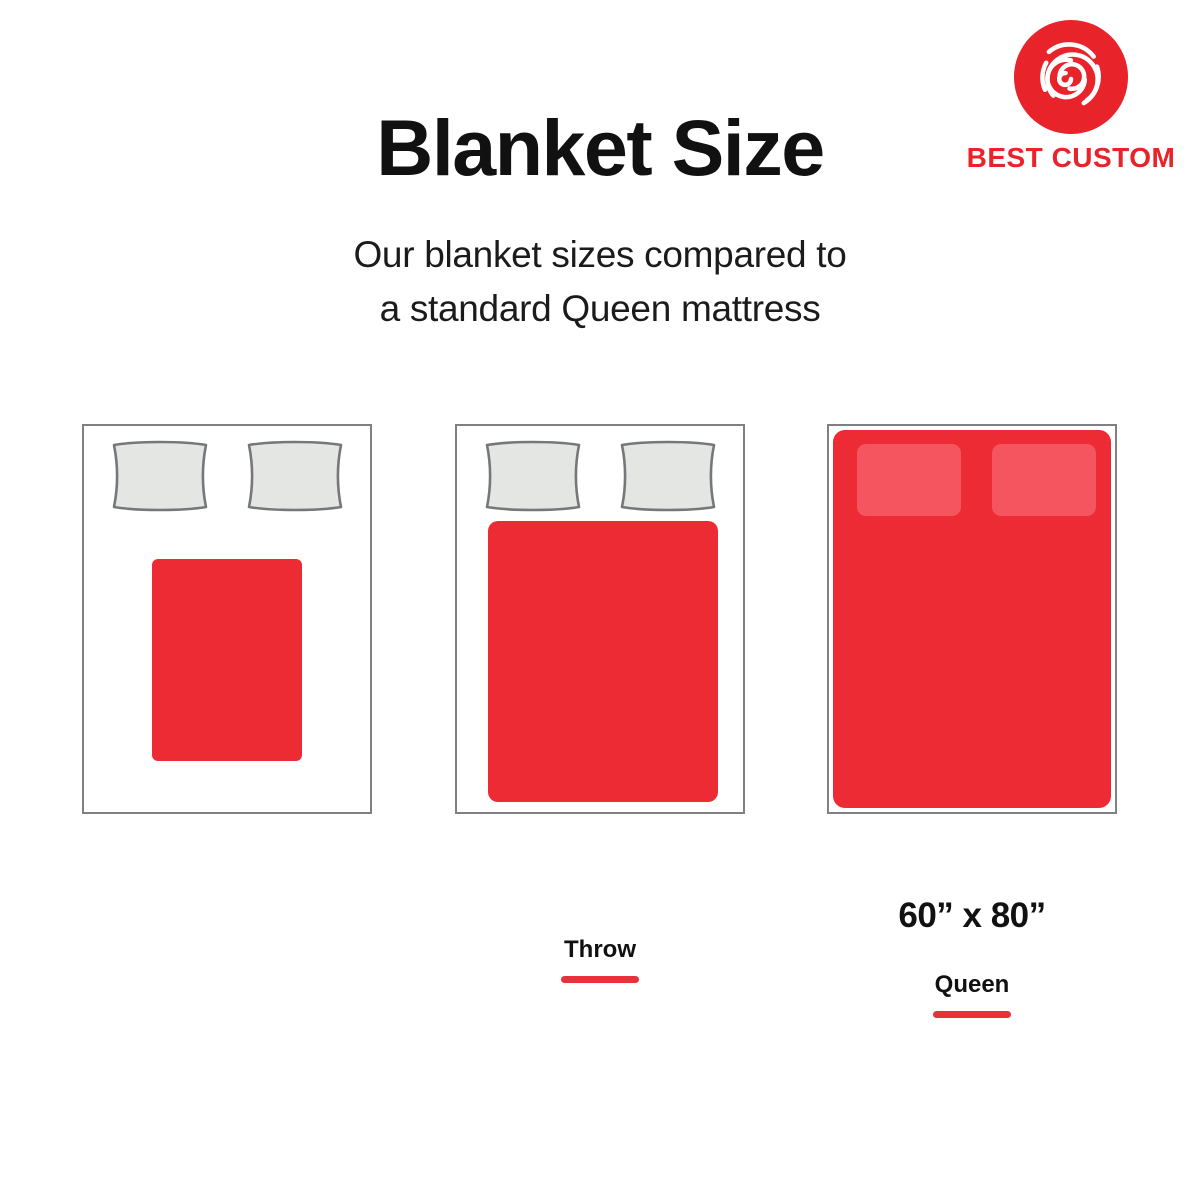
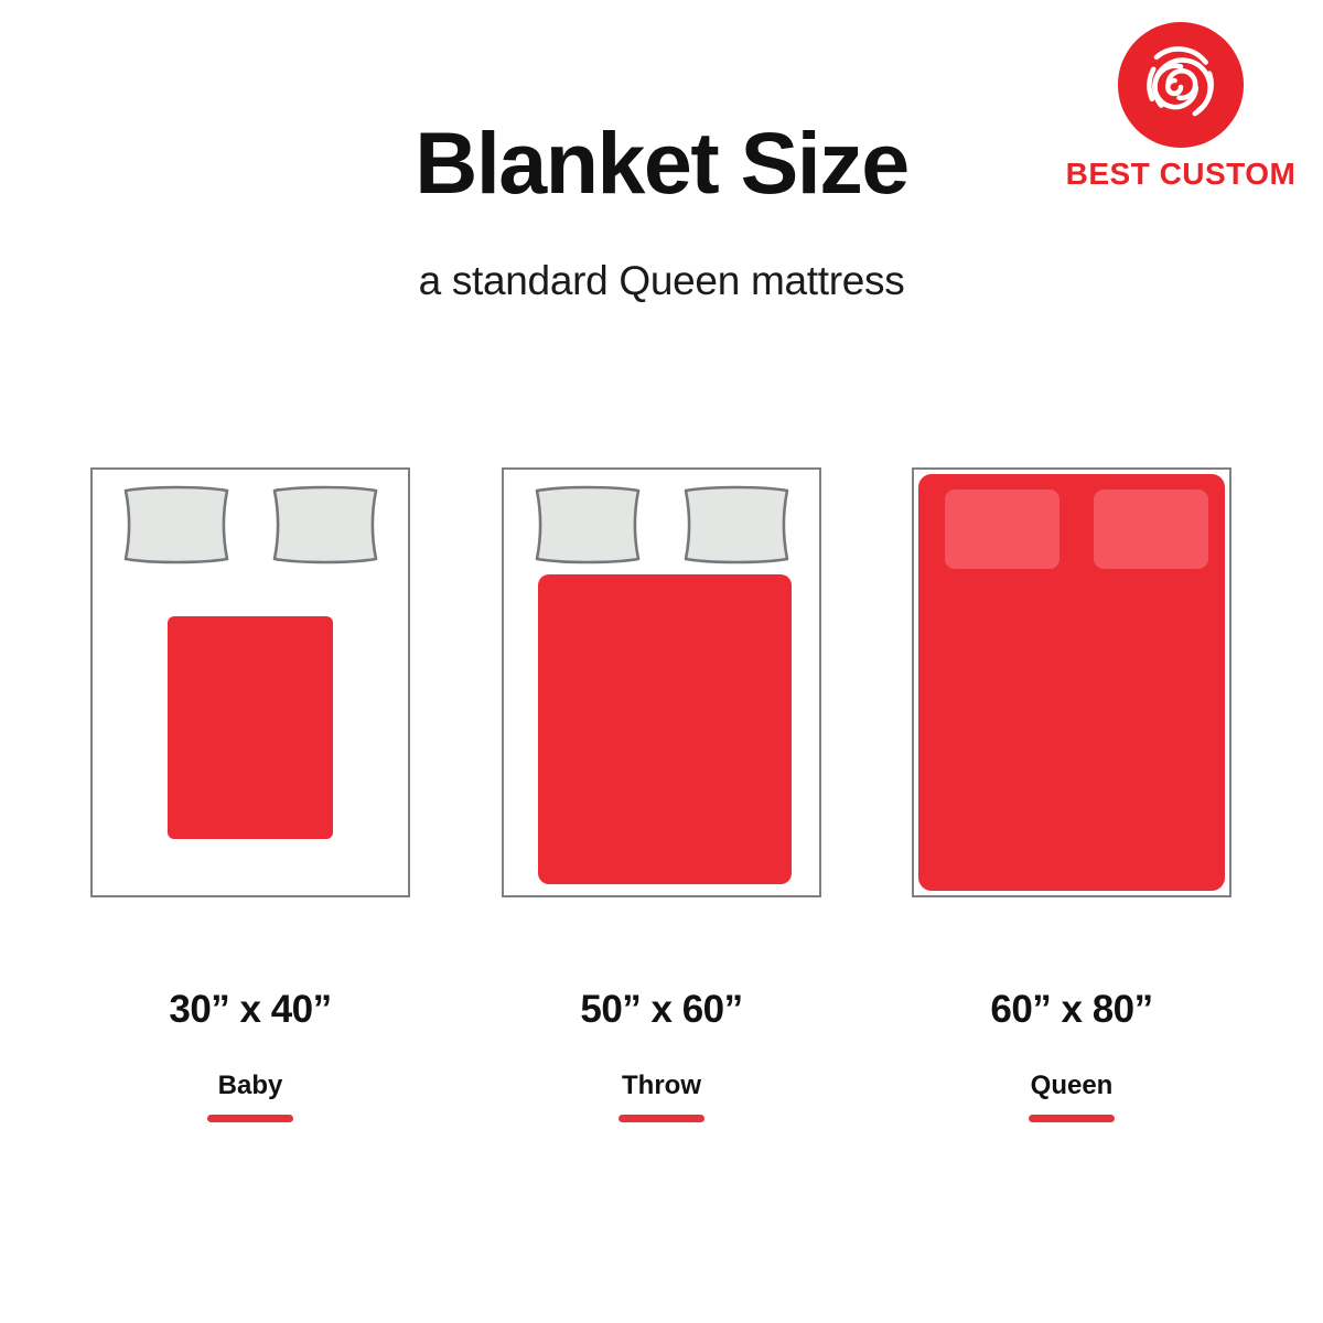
  BEST CUSTOM
  Blanket Size
- Our blanket sizes compared to
  a standard Queen mattress
+ 30” x 40”
+ Baby
+ 50” x 60”
  Throw
  60” x 80”
  Queen
